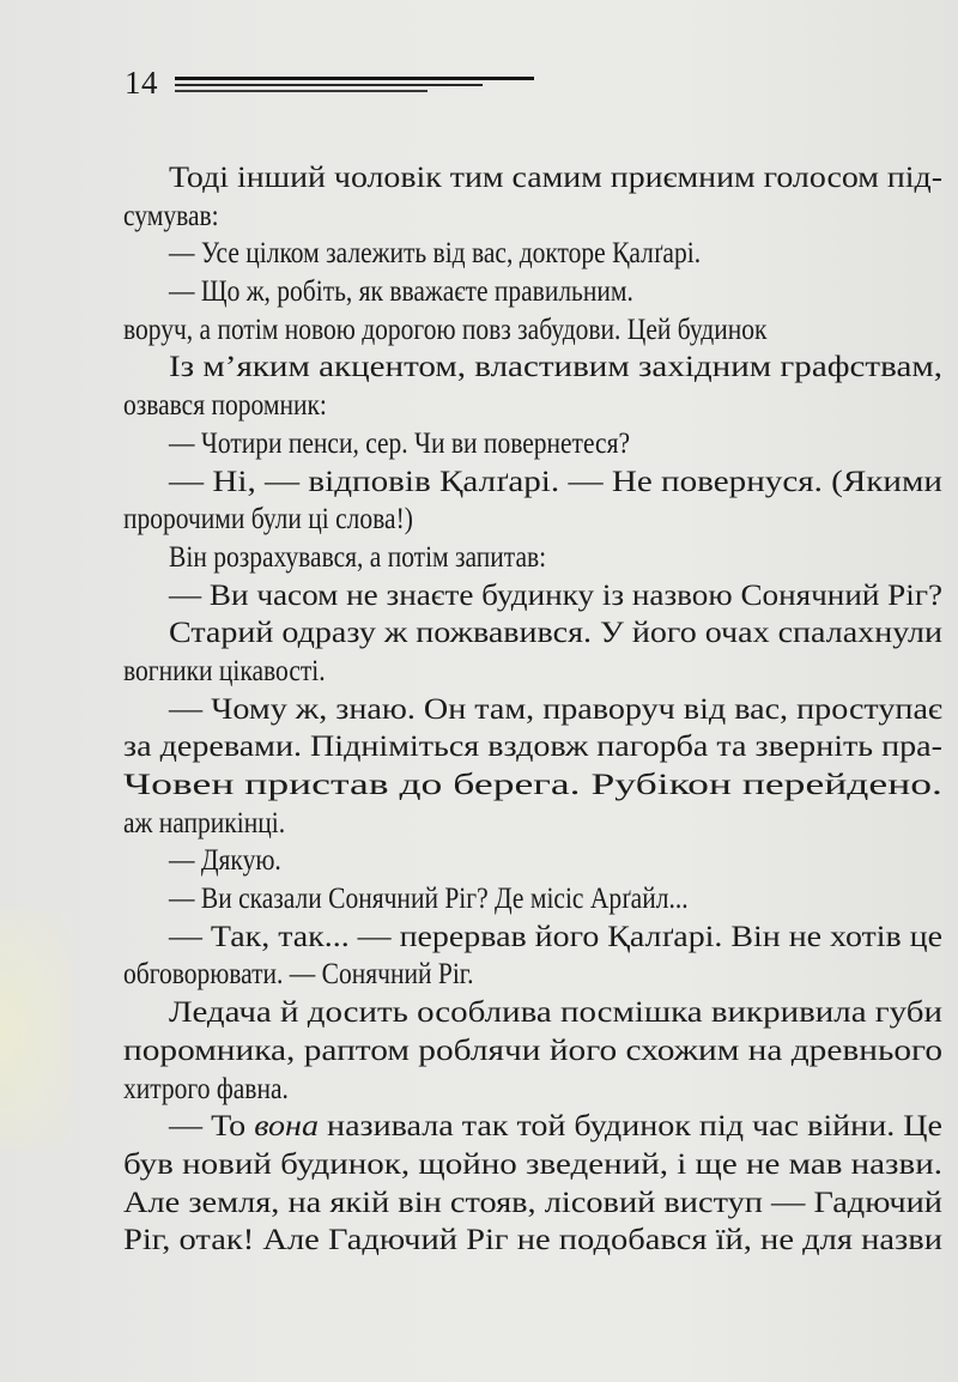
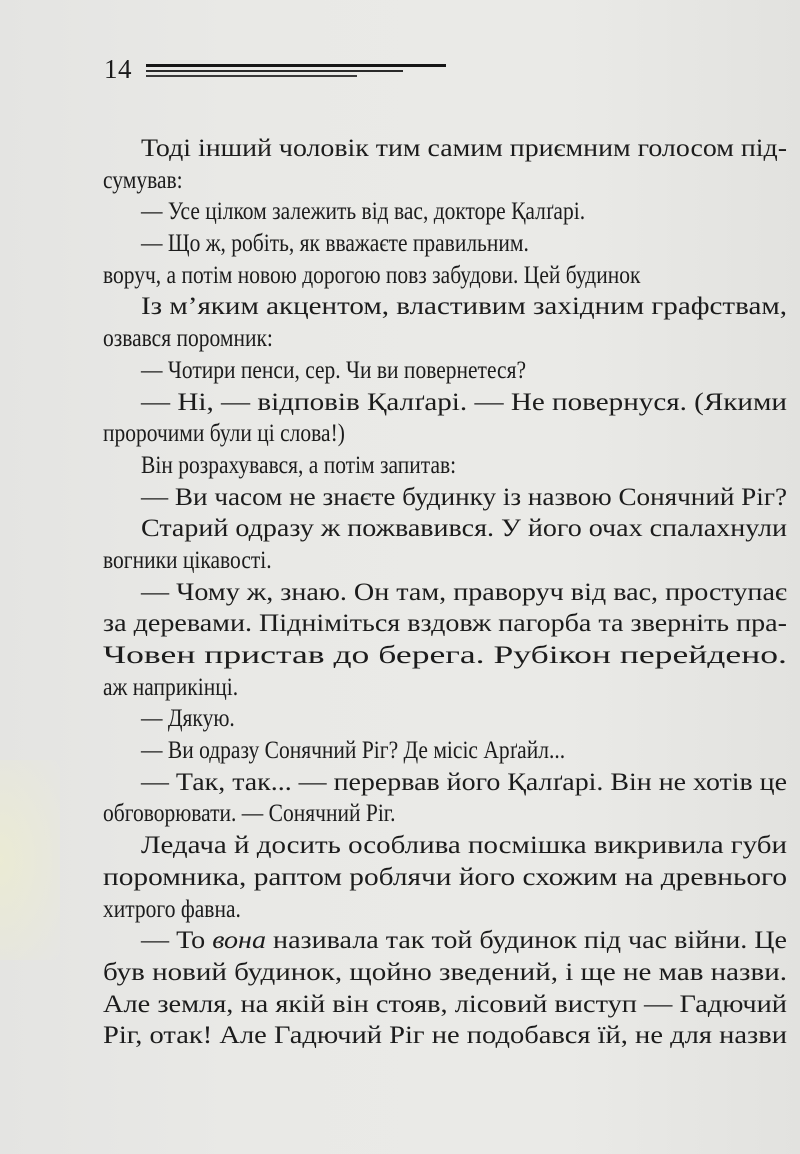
  14
  Тоді інший чоловік тим самим приємним голосом під-
  сумував:
  — Усе цілком залежить від вас, докторе Қалґарі.
  — Що ж, робіть, як вважаєте правильним.
  воруч, а потім новою дорогою повз забудови. Цей будинок
  Із м’яким акцентом, властивим західним графствам,
  озвався поромник:
  — Чотири пенси, сер. Чи ви повернетеся?
  — Ні, — відповів Қалґарі. — Не повернуся. (Якими
  пророчими були ці слова!)
  Він розрахувався, а потім запитав:
  — Ви часом не знаєте будинку із назвою Сонячний Ріг?
  Старий одразу ж пожвавився. У його очах спалахнули
  вогники цікавості.
  — Чому ж, знаю. Он там, праворуч від вас, проступає
  за деревами. Підніміться вздовж пагорба та зверніть пра-
  Човен пристав до берега. Рубікон перейдено.
  аж наприкінці.
  — Дякую.
- — Ви сказали Сонячний Ріг? Де місіс Арґайл...
+ — Ви одразу Сонячний Ріг? Де місіс Арґайл...
  — Так, так... — перервав його Қалґарі. Він не хотів це
  обговорювати. — Сонячний Ріг.
  Ледача й досить особлива посмішка викривила губи
  поромника, раптом роблячи його схожим на древнього
  хитрого фавна.
  — То вона називала так той будинок під час війни. Це
  був новий будинок, щойно зведений, і ще не мав назви.
  Але земля, на якій він стояв, лісовий виступ — Гадючий
  Ріг, отак! Але Гадючий Ріг не подобався їй, не для назви
